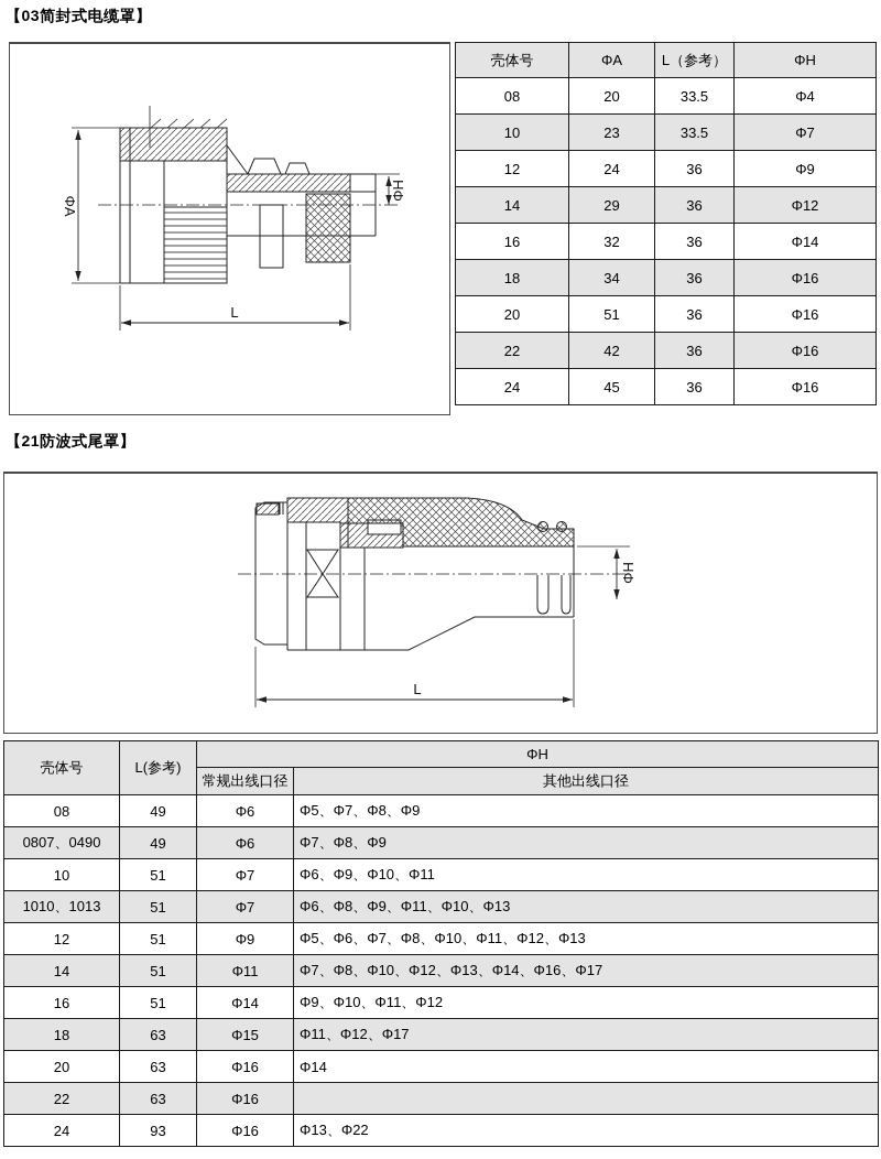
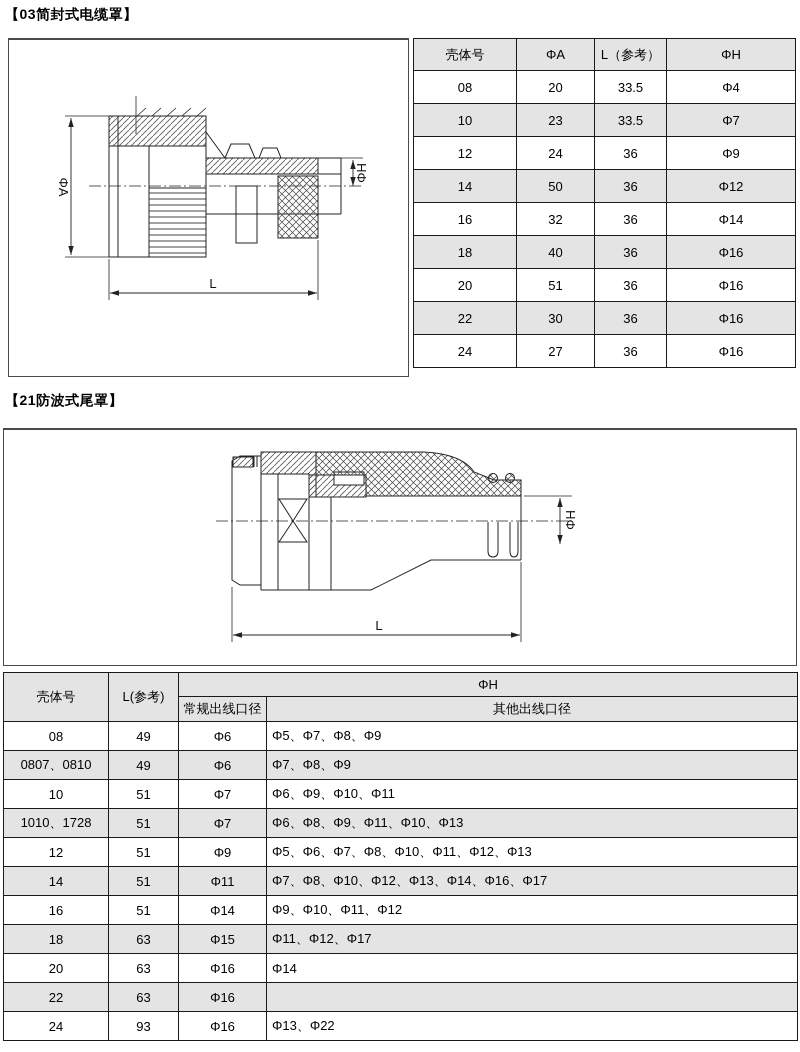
  【03简封式电缆罩】
  L
  壳体号	ΦA	L（参考）	ΦH
  08	20	33.5	Φ4
  10	23	33.5	Φ7
  12	24	36	Φ9
- 14	29	36	Φ12
+ 14	50	36	Φ12
  16	32	36	Φ14
- 18	34	36	Φ16
+ 18	40	36	Φ16
  20	51	36	Φ16
- 22	42	36	Φ16
+ 22	30	36	Φ16
- 24	45	36	Φ16
+ 24	27	36	Φ16
  【21防波式尾罩】
  L
  壳体号	L(参考)	ΦH
  常规出线口径	其他出线口径
  08	49	Φ6	Φ5、Φ7、Φ8、Φ9
- 0807、0490	49	Φ6	Φ7、Φ8、Φ9
+ 0807、0810	49	Φ6	Φ7、Φ8、Φ9
  10	51	Φ7	Φ6、Φ9、Φ10、Φ11
- 1010、1013	51	Φ7	Φ6、Φ8、Φ9、Φ11、Φ10、Φ13
+ 1010、1728	51	Φ7	Φ6、Φ8、Φ9、Φ11、Φ10、Φ13
  12	51	Φ9	Φ5、Φ6、Φ7、Φ8、Φ10、Φ11、Φ12、Φ13
  14	51	Φ11	Φ7、Φ8、Φ10、Φ12、Φ13、Φ14、Φ16、Φ17
  16	51	Φ14	Φ9、Φ10、Φ11、Φ12
  18	63	Φ15	Φ11、Φ12、Φ17
  20	63	Φ16	Φ14
  22	63	Φ16
  24	93	Φ16	Φ13、Φ22
